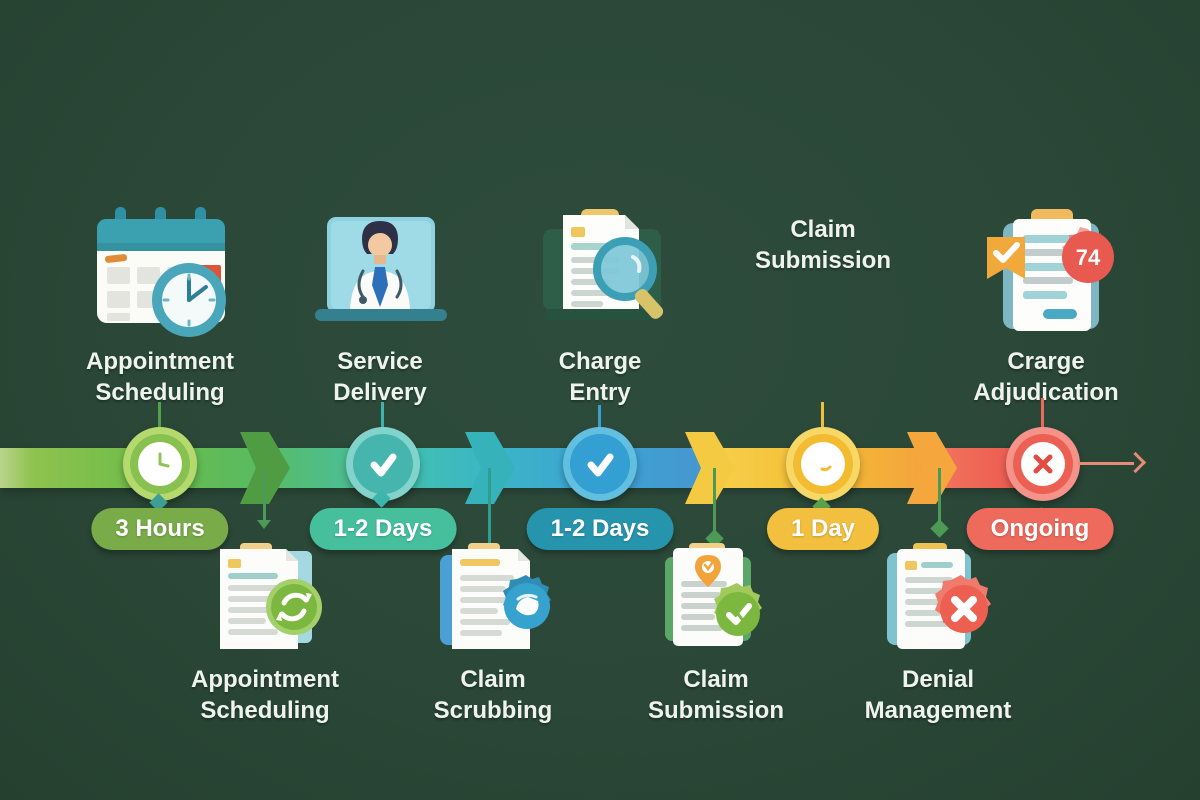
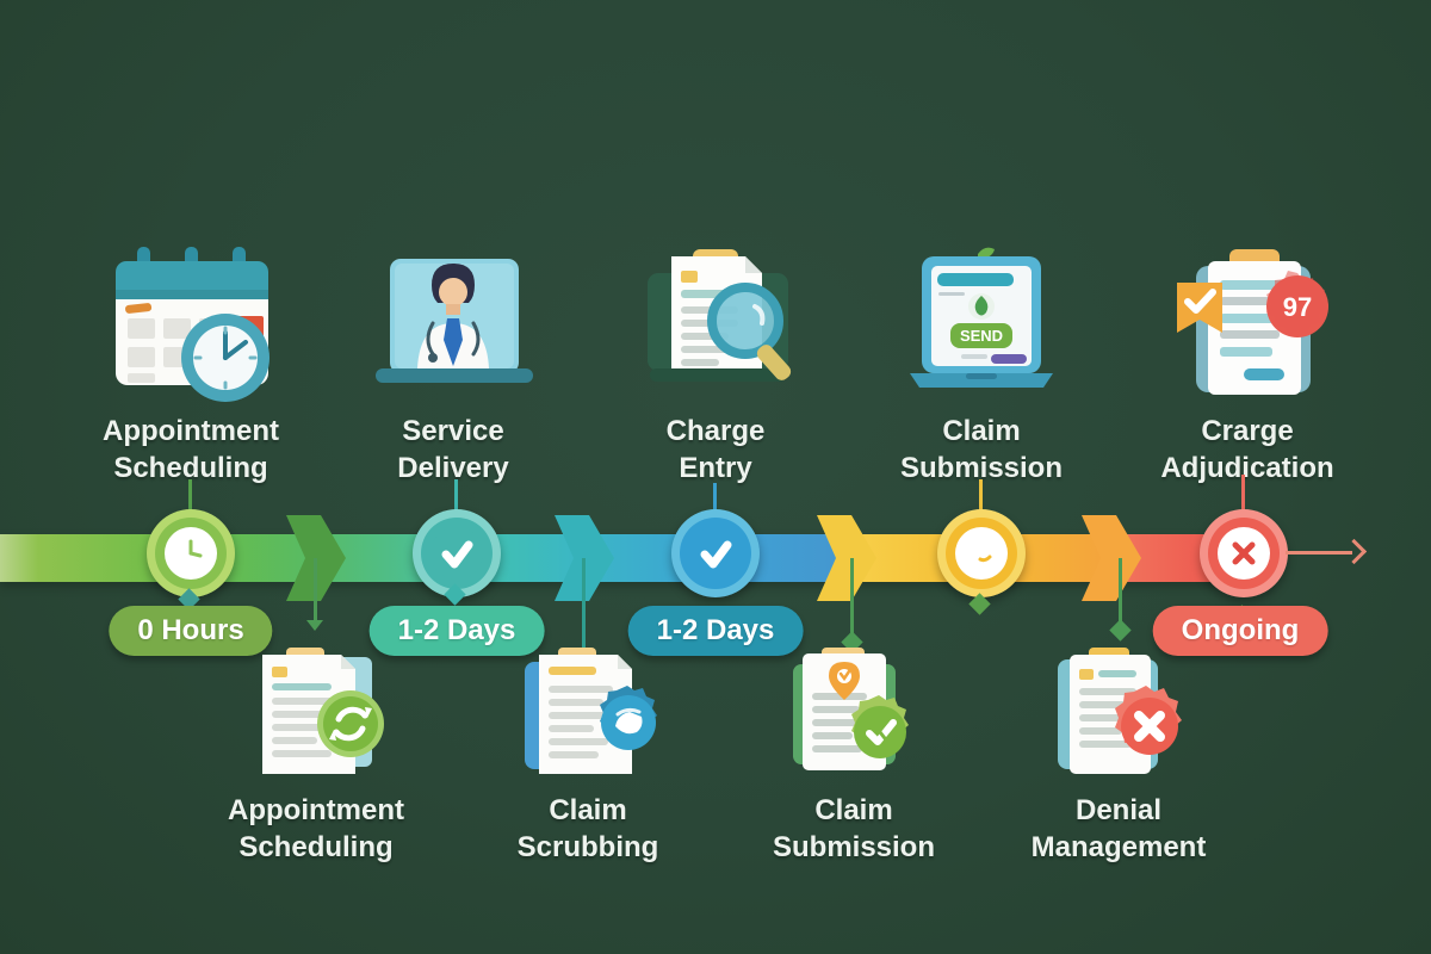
  Appointment
  Scheduling
  Service
  Delivery
  Charge
  Entry
+ SEND
  Claim
  Submission
- 74
+ 97
  Crarge
  Adjudication
- 3 Hours
+ 0 Hours
  1-2 Days
  1-2 Days
- 1 Day
  Ongoing
  Appointment
  Scheduling
  Claim
  Scrubbing
  Claim
  Submission
  Denial
  Management
